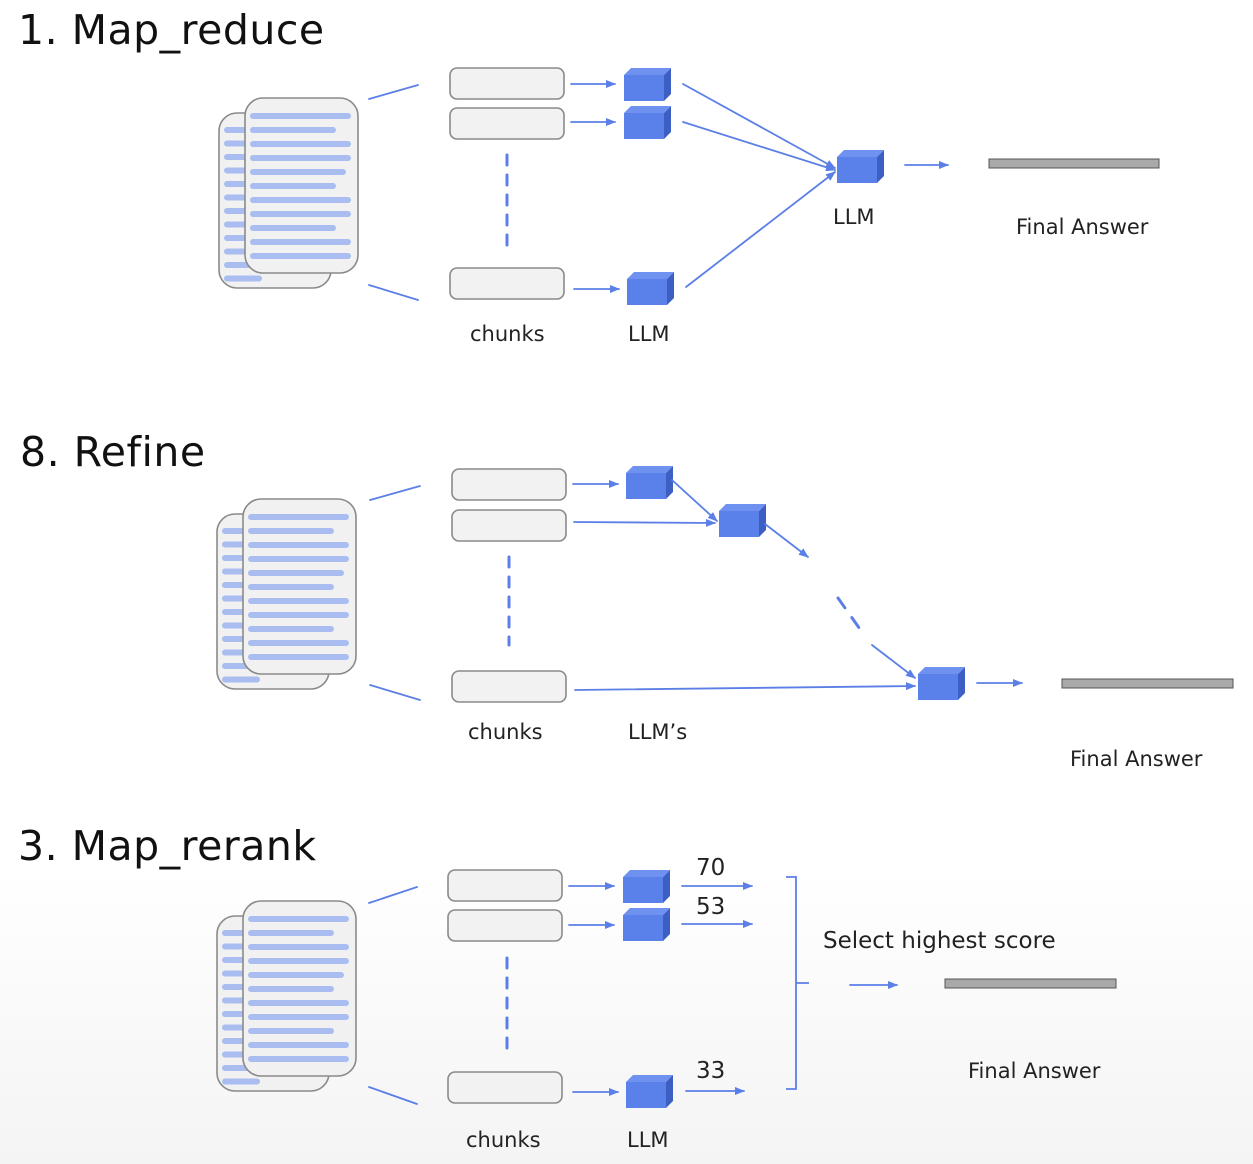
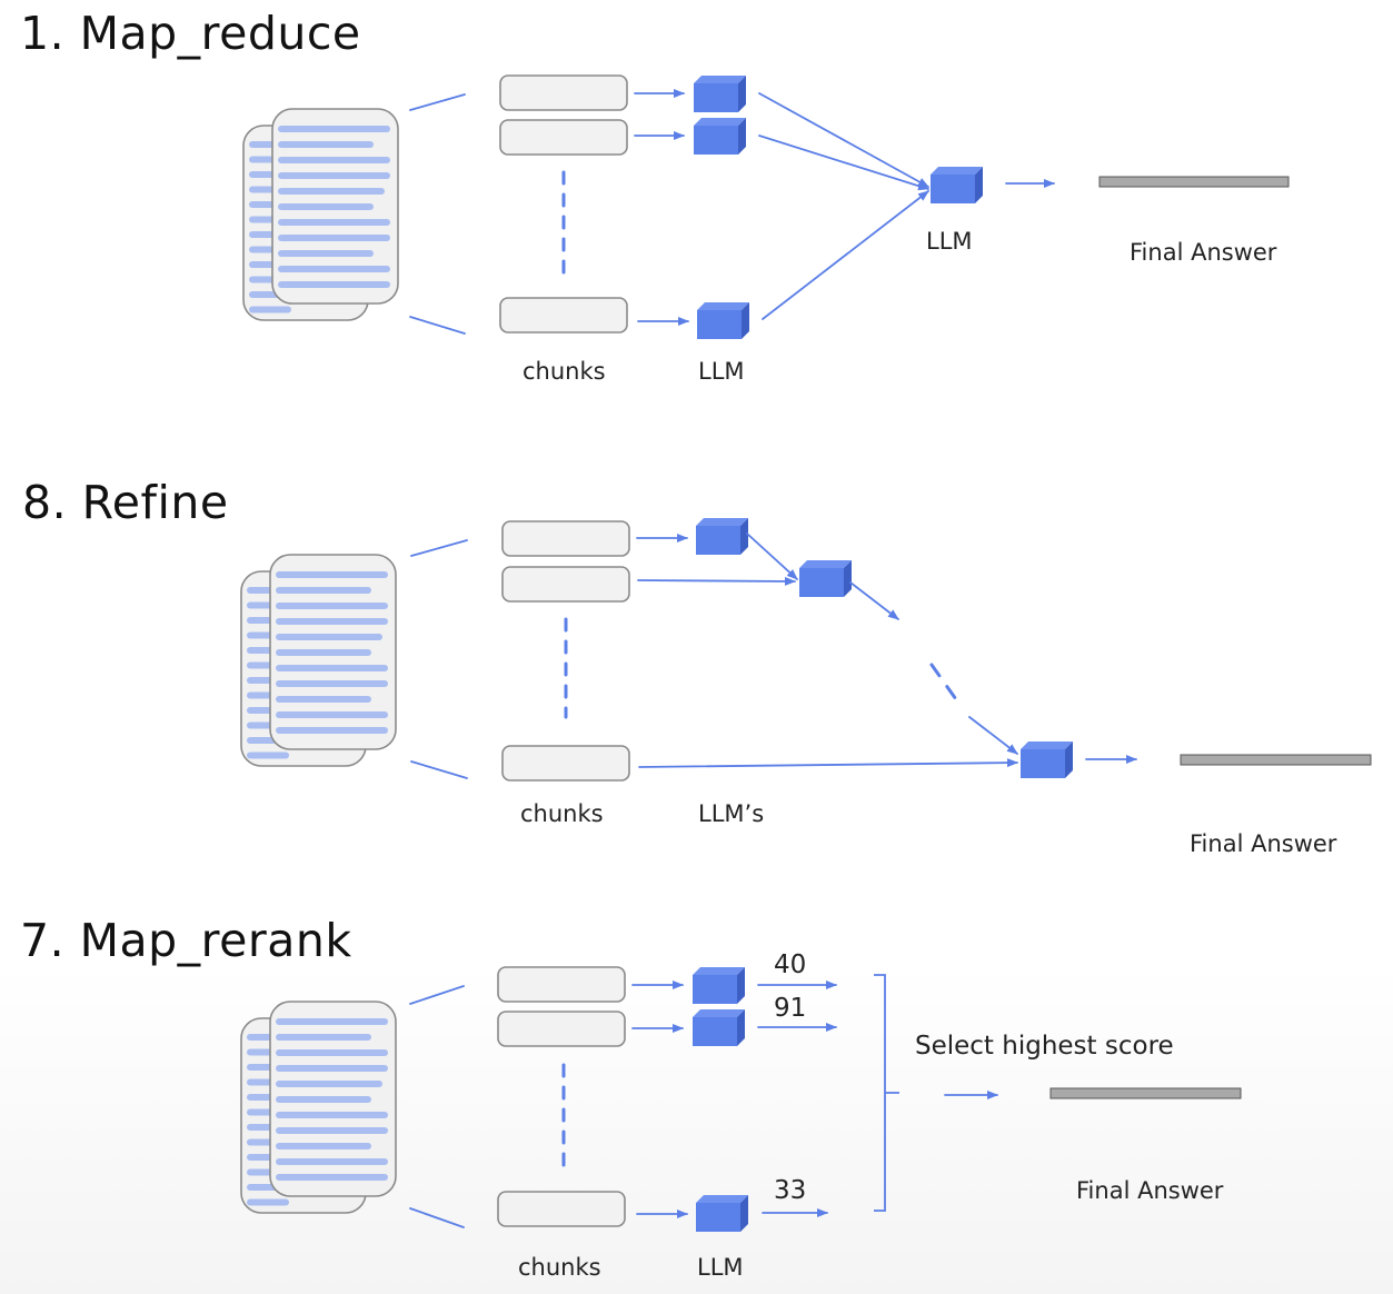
  1. Map_reduce
  chunks
  LLM
  LLM
  Final Answer
  8. Refine
  chunks
  LLM’s
  Final Answer
- 3. Map_rerank
+ 7. Map_rerank
- 70
+ 40
- 53
+ 91
  33
  Select highest score
  Final Answer
  chunks
  LLM
